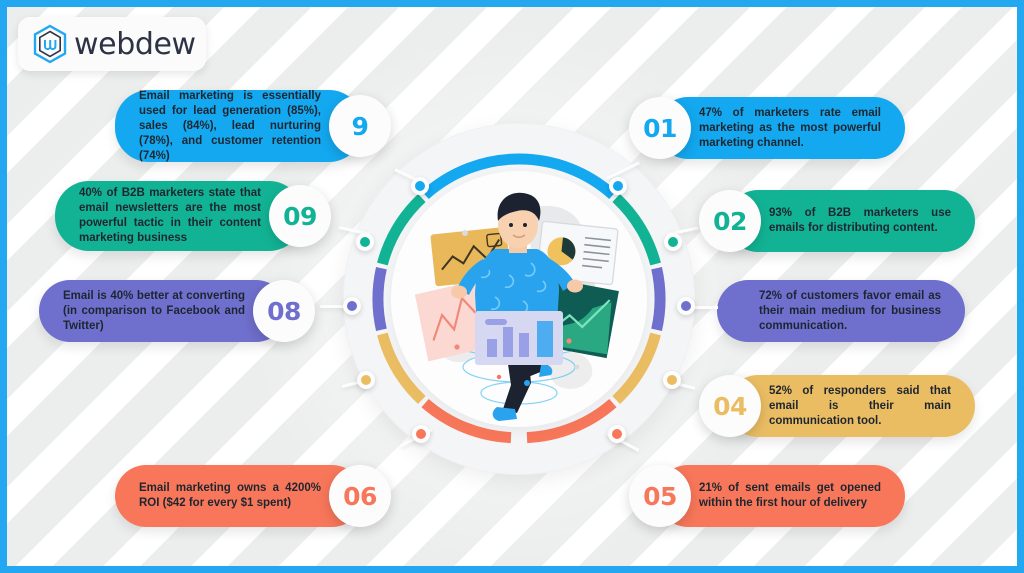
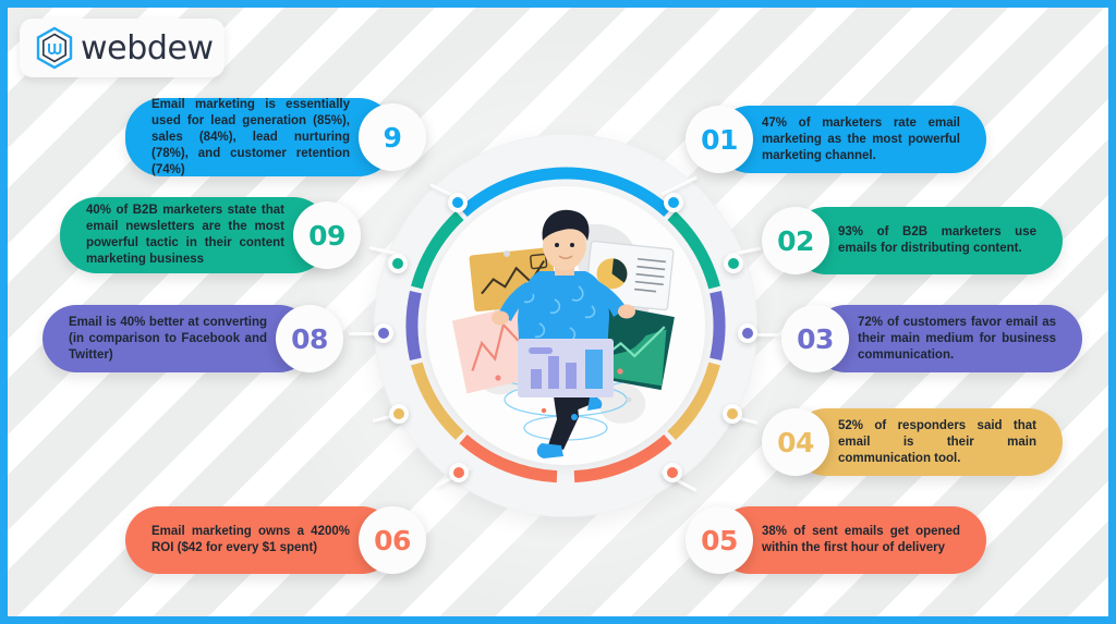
  webdew
  Email marketing is essentially used for lead generation (85%), sales (84%), lead nurturing (78%), and customer retention (74%)
  9
  40% of B2B marketers state that email newsletters are the most powerful tactic in their content marketing business
  09
  Email is 40% better at converting (in comparison to Facebook and Twitter)
  08
  Email marketing owns a 4200% ROI ($42 for every $1 spent)
  06
  01
  47% of marketers rate email marketing as the most powerful marketing channel.
  02
  93% of B2B marketers use emails for distributing content.
+ 03
  72% of customers favor email as their main medium for business communication.
  04
  52% of responders said that email is their main communication tool.
  05
- 21% of sent emails get opened within the first hour of delivery
+ 38% of sent emails get opened within the first hour of delivery
